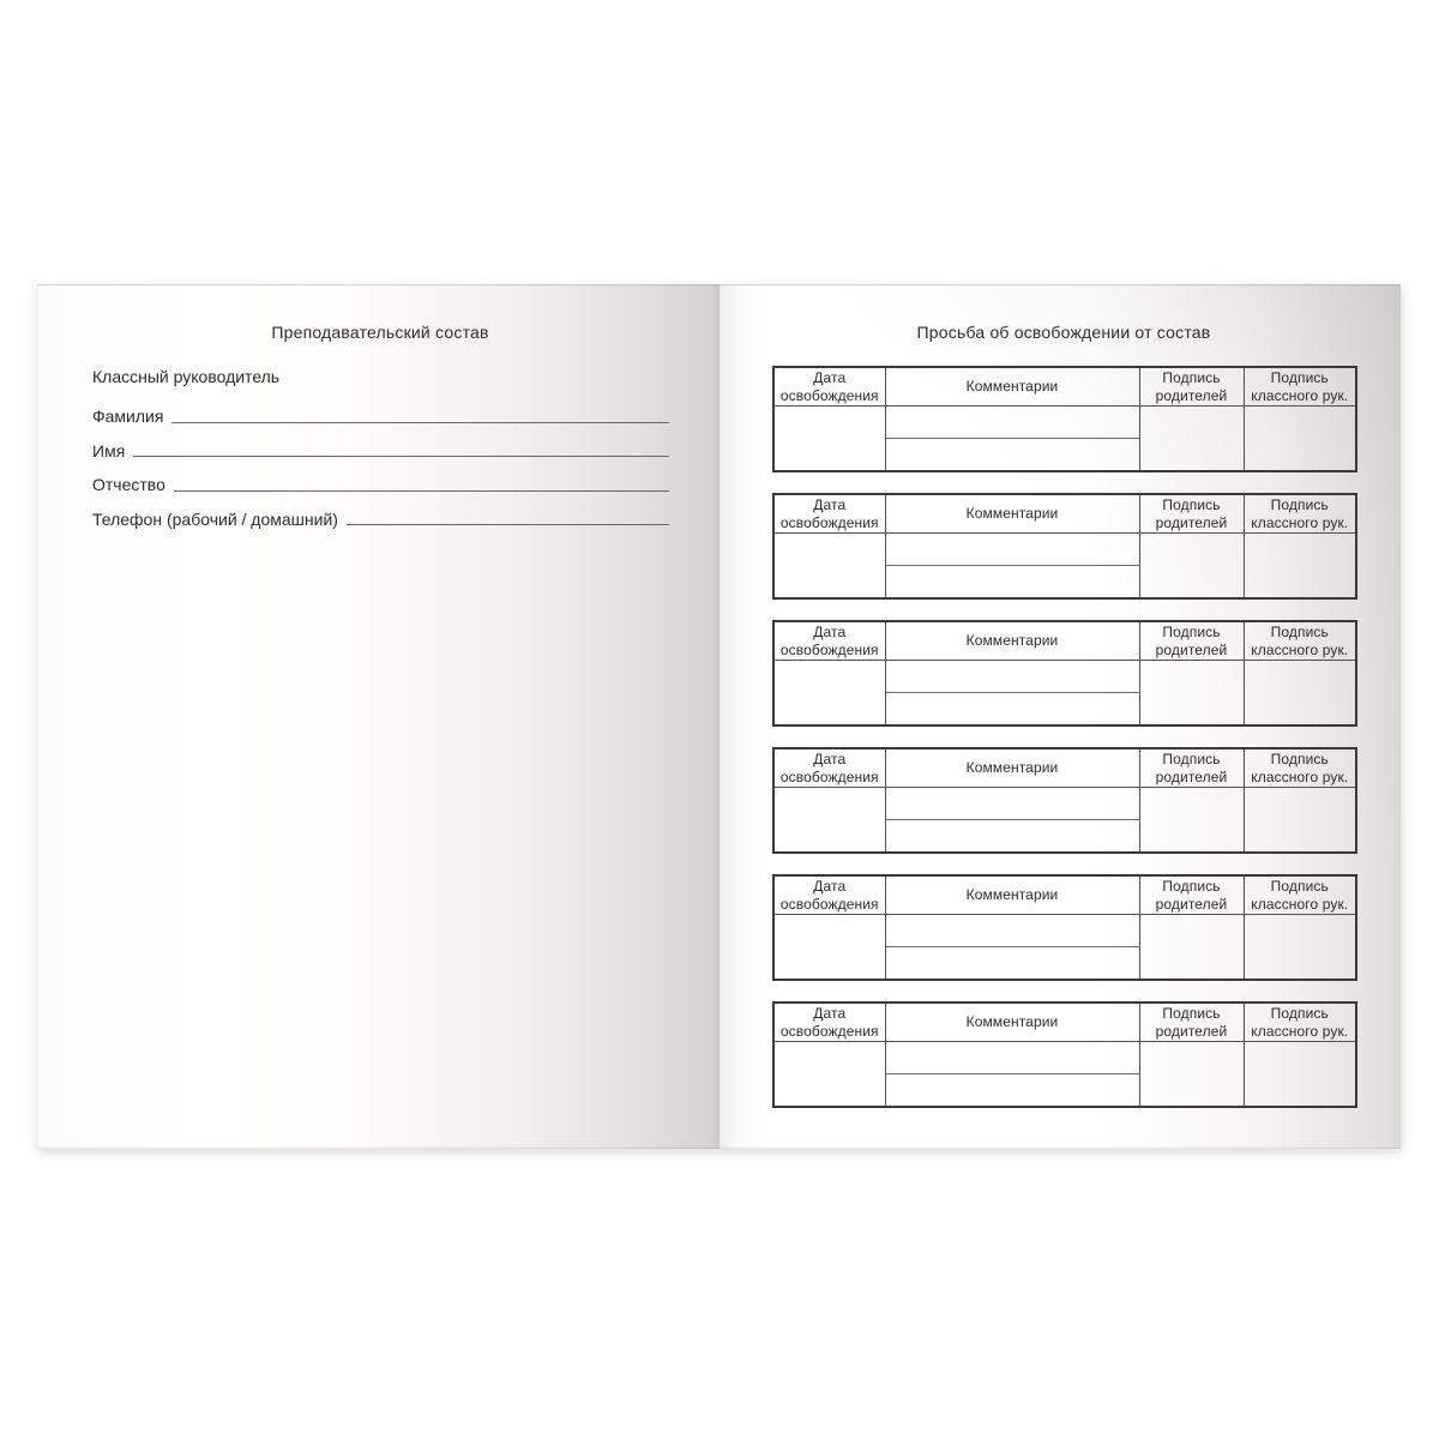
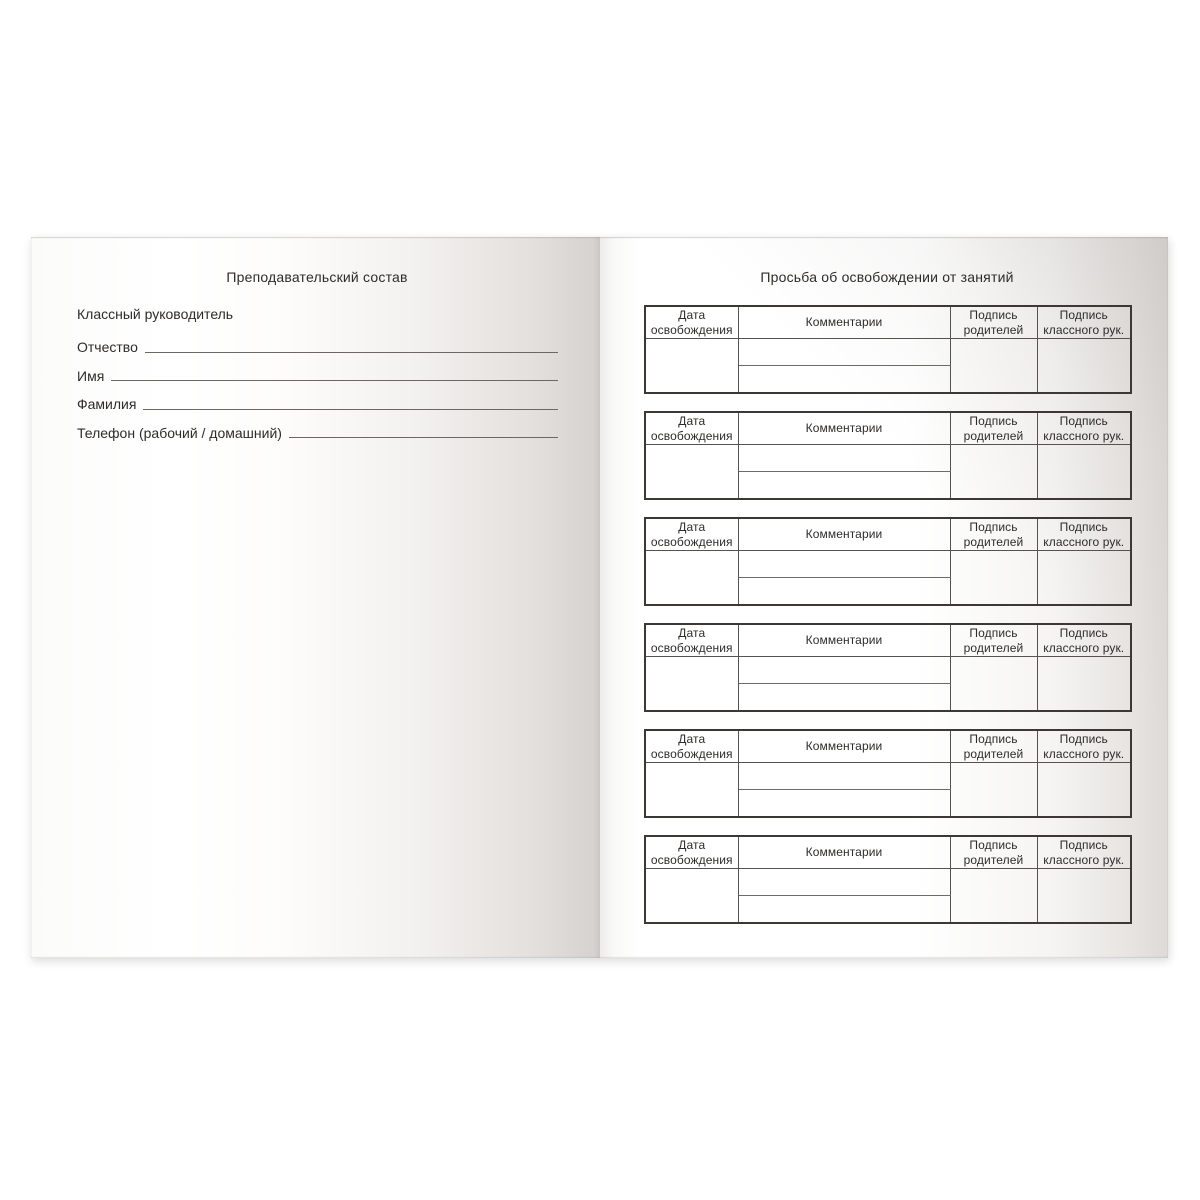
  Преподавательский состав
  Классный руководитель
- Фамилия
+ Отчество
  Имя
- Отчество
+ Фамилия
  Телефон (рабочий / домашний)
- Просьба об освобождении от состав
+ Просьба об освобождении от занятий
  Дата освобождения	Комментарии	Подпись родителей	Подпись классного рук.
  Дата освобождения	Комментарии	Подпись родителей	Подпись классного рук.
  Дата освобождения	Комментарии	Подпись родителей	Подпись классного рук.
  Дата освобождения	Комментарии	Подпись родителей	Подпись классного рук.
  Дата освобождения	Комментарии	Подпись родителей	Подпись классного рук.
  Дата освобождения	Комментарии	Подпись родителей	Подпись классного рук.
